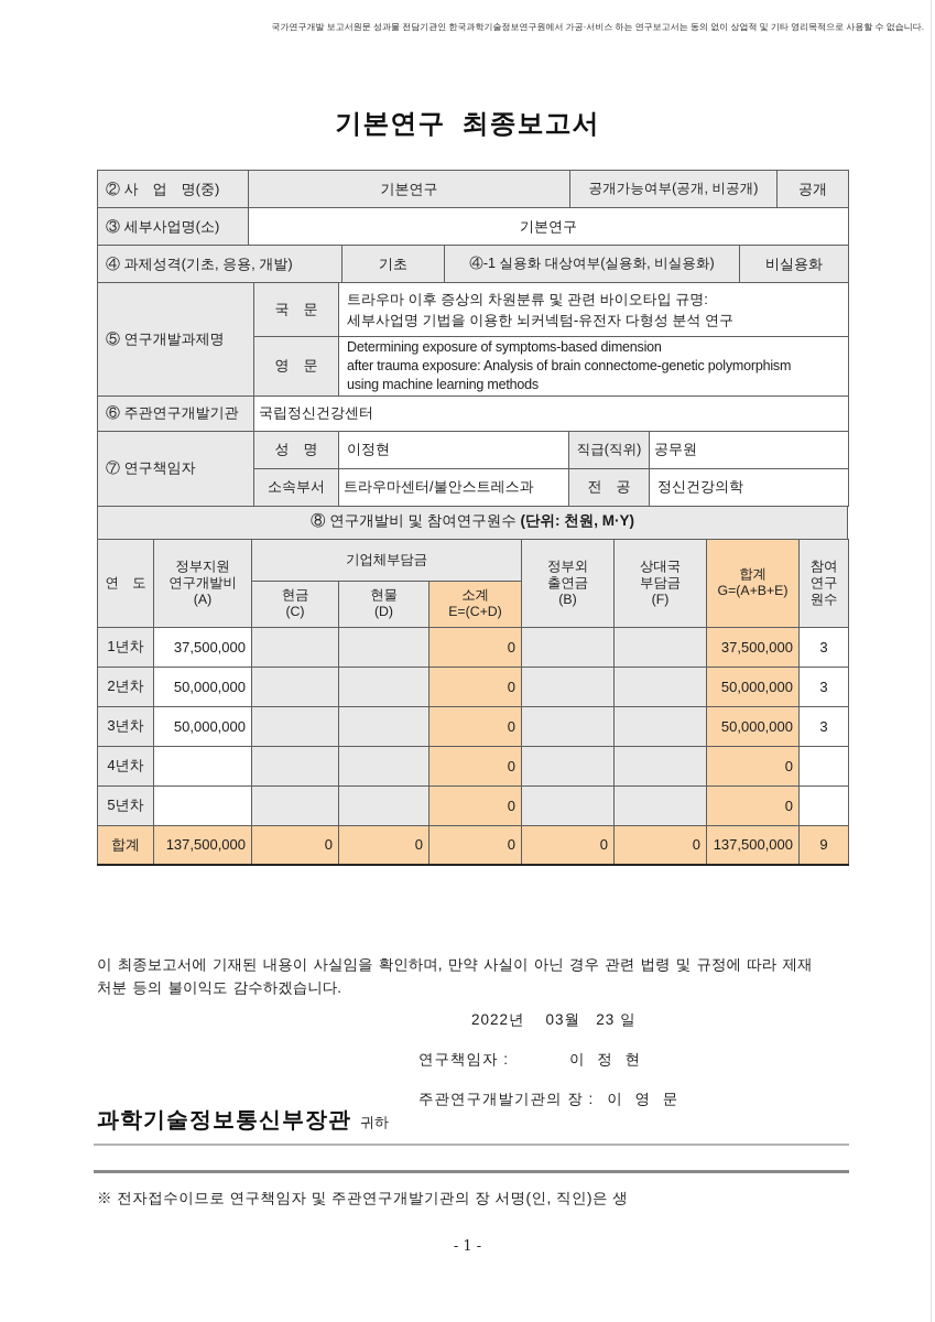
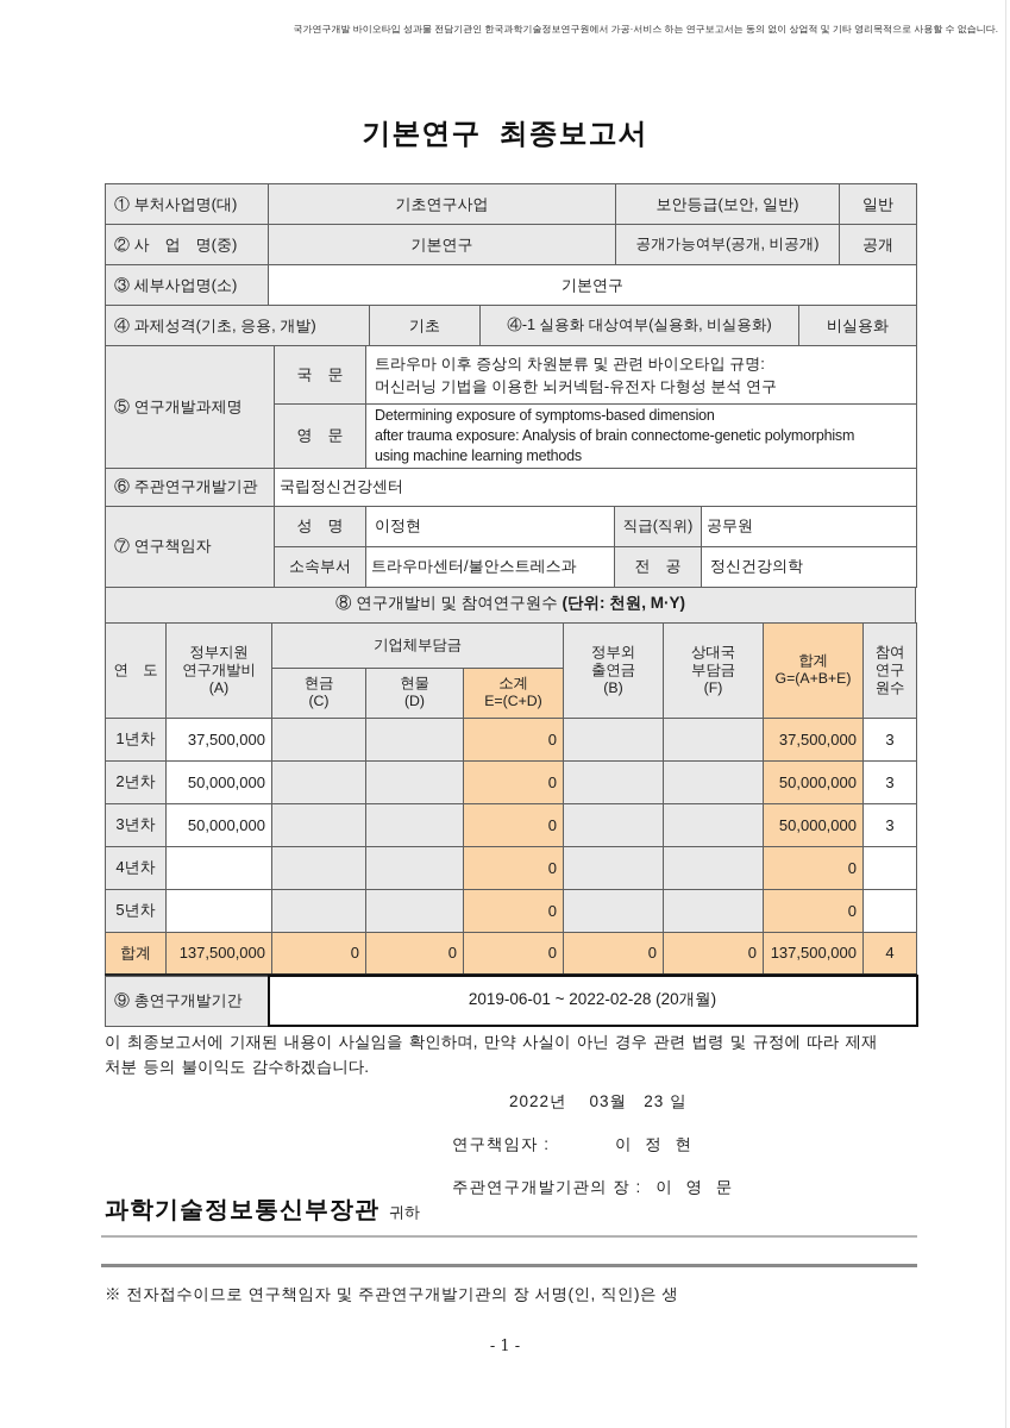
- 국가연구개발 보고서원문 성과물 전담기관인 한국과학기술정보연구원에서 가공·서비스 하는 연구보고서는 동의 없이 상업적 및 기타 영리목적으로 사용할 수 없습니다.
+ 국가연구개발 바이오타입 성과물 전담기관인 한국과학기술정보연구원에서 가공·서비스 하는 연구보고서는 동의 없이 상업적 및 기타 영리목적으로 사용할 수 없습니다.
  기본연구 최종보고서
+ ① 부처사업명(대)	기초연구사업	보안등급(보안, 일반)	일반
  ② 사 업 명(중)	기본연구	공개가능여부(공개, 비공개)	공개
  ③ 세부사업명(소)	기본연구
  ④ 과제성격(기초, 응용, 개발)	기초	④-1 실용화 대상여부(실용화, 비실용화)	비실용화
- ⑤ 연구개발과제명	국 문	트라우마 이후 증상의 차원분류 및 관련 바이오타입 규명: 세부사업명 기법을 이용한 뇌커넥텀-유전자 다형성 분석 연구
+ ⑤ 연구개발과제명	국 문	트라우마 이후 증상의 차원분류 및 관련 바이오타입 규명: 머신러닝 기법을 이용한 뇌커넥텀-유전자 다형성 분석 연구
  영 문	Determining exposure of symptoms-based dimension after trauma exposure: Analysis of brain connectome-genetic polymorphism using machine learning methods
  ⑥ 주관연구개발기관	국립정신건강센터
  ⑦ 연구책임자	성 명	이정현	직급(직위)	공무원
  소속부서	트라우마센터/불안스트레스과	전 공	정신건강의학
  ⑧ 연구개발비 및 참여연구원수 (단위: 천원, M·Y)
  연 도	정부지원 연구개발비 (A)	기업체부담금	정부외 출연금 (B)	상대국 부담금 (F)	합계 G=(A+B+E)	참여 연구원수
  현금 (C)	현물 (D)	소계 E=(C+D)
  1년차	37,500,000			0			37,500,000	3
  2년차	50,000,000			0			50,000,000	3
  3년차	50,000,000			0			50,000,000	3
  4년차				0			0
  5년차				0			0
- 합계	137,500,000	0	0	0	0	0	137,500,000	9
+ 합계	137,500,000	0	0	0	0	0	137,500,000	4
+ ⑨ 총연구개발기간	2019-06-01 ~ 2022-02-28 (20개월)
  이 최종보고서에 기재된 내용이 사실임을 확인하며, 만약 사실이 아닌 경우 관련 법령 및 규정에 따라 제재
  처분 등의 불이익도 감수하겠습니다.
  2022년 03월 23 일
  연구책임자 : 이 정 현
  주관연구개발기관의 장 : 이 영 문
  과학기술정보통신부장관 귀하
  ※ 전자접수이므로 연구책임자 및 주관연구개발기관의 장 서명(인, 직인)은 생
  - 1 -
